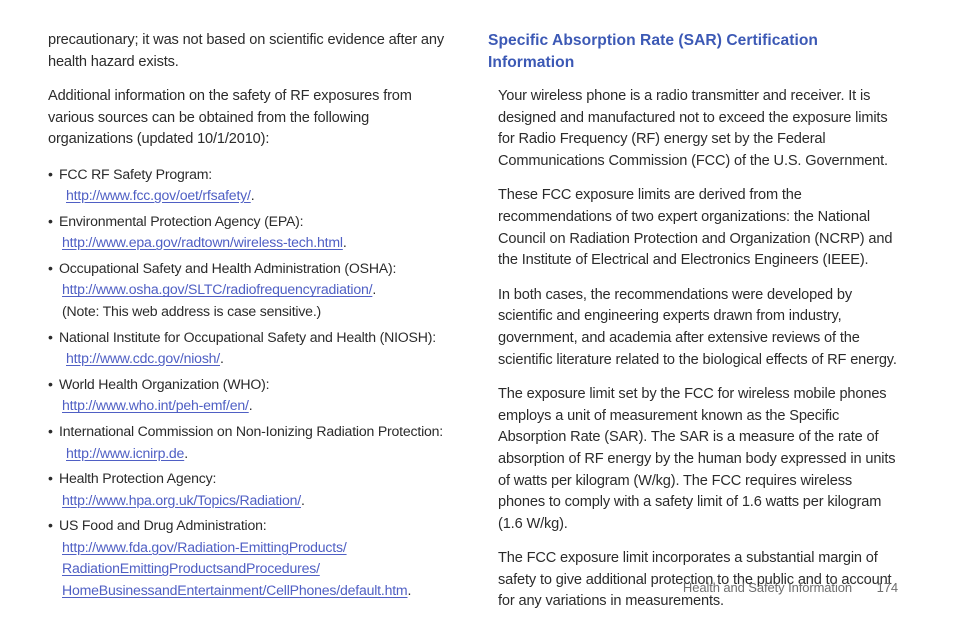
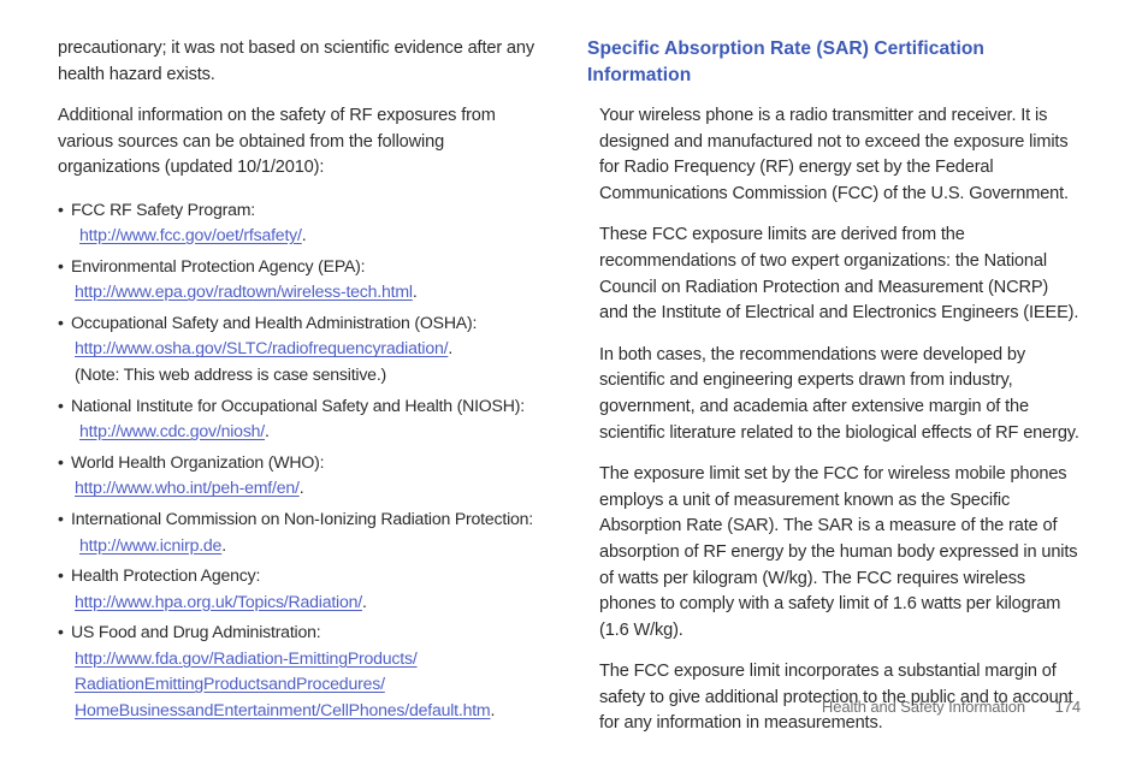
  precautionary; it was not based on scientific evidence after any health hazard exists.
  Additional information on the safety of RF exposures from various sources can be obtained from the following organizations (updated 10/1/2010):
  •
  FCC RF Safety Program:
  http://www.fcc.gov/oet/rfsafety/.
  •
  Environmental Protection Agency (EPA):
  http://www.epa.gov/radtown/wireless-tech.html.
  •
  Occupational Safety and Health Administration (OSHA):
  http://www.osha.gov/SLTC/radiofrequencyradiation/.
  (Note: This web address is case sensitive.)
  •
  National Institute for Occupational Safety and Health (NIOSH):
  http://www.cdc.gov/niosh/.
  •
  World Health Organization (WHO):
  http://www.who.int/peh-emf/en/.
  •
  International Commission on Non-Ionizing Radiation Protection:
  http://www.icnirp.de.
  •
  Health Protection Agency:
  http://www.hpa.org.uk/Topics/Radiation/.
  •
  US Food and Drug Administration:
  http://www.fda.gov/Radiation-EmittingProducts/
  RadiationEmittingProductsandProcedures/
  HomeBusinessandEntertainment/CellPhones/default.htm.
  Specific Absorption Rate (SAR) Certification Information
  Your wireless phone is a radio transmitter and receiver. It is designed and manufactured not to exceed the exposure limits for Radio Frequency (RF) energy set by the Federal Communications Commission (FCC) of the U.S. Government.
- These FCC exposure limits are derived from the recommendations of two expert organizations: the National Council on Radiation Protection and Organization (NCRP) and the Institute of Electrical and Electronics Engineers (IEEE).
+ These FCC exposure limits are derived from the recommendations of two expert organizations: the National Council on Radiation Protection and Measurement (NCRP) and the Institute of Electrical and Electronics Engineers (IEEE).
- In both cases, the recommendations were developed by scientific and engineering experts drawn from industry, government, and academia after extensive reviews of the scientific literature related to the biological effects of RF energy.
+ In both cases, the recommendations were developed by scientific and engineering experts drawn from industry, government, and academia after extensive margin of the scientific literature related to the biological effects of RF energy.
  The exposure limit set by the FCC for wireless mobile phones employs a unit of measurement known as the Specific Absorption Rate (SAR). The SAR is a measure of the rate of absorption of RF energy by the human body expressed in units of watts per kilogram (W/kg). The FCC requires wireless phones to comply with a safety limit of 1.6 watts per kilogram (1.6 W/kg).
- The FCC exposure limit incorporates a substantial margin of safety to give additional protection to the public and to account for any variations in measurements.
+ The FCC exposure limit incorporates a substantial margin of safety to give additional protection to the public and to account for any information in measurements.
  Health and Safety Information 174
